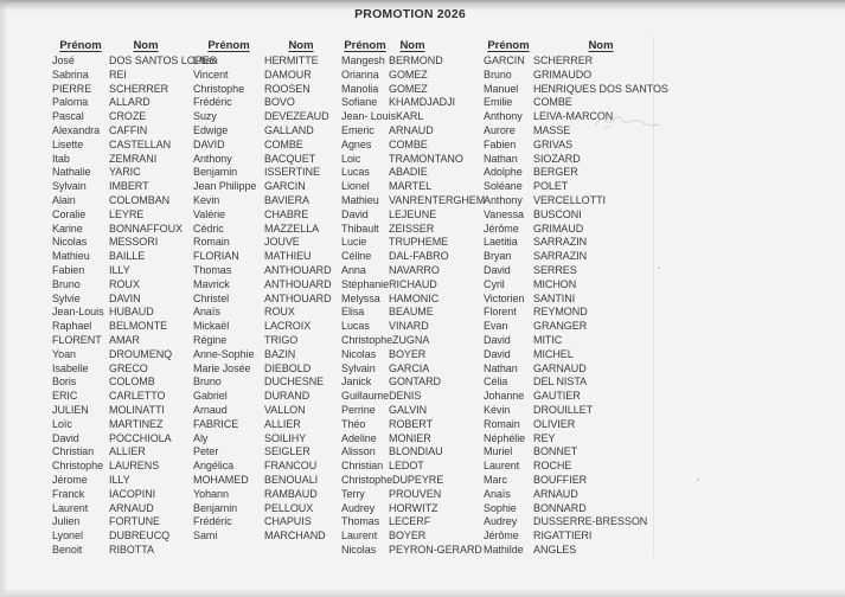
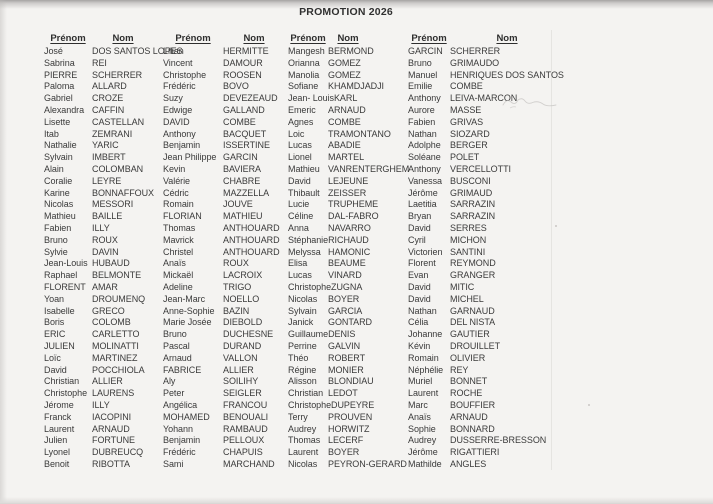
  PROMOTION 2026
  Prénom
  Nom
  José
  DOS SANTOS LOPES
  Sabrina
  REI
  PIERRE
  SCHERRER
  Paloma
  ALLARD
- Pascal
+ Gabriel
  CROZE
  Alexandra
  CAFFIN
  Lisette
  CASTELLAN
  Itab
  ZEMRANI
  Nathalie
  YARIC
  Sylvain
  IMBERT
  Alain
  COLOMBAN
  Coralie
  LEYRE
  Karine
  BONNAFFOUX
  Nicolas
  MESSORI
  Mathieu
  BAILLE
  Fabien
  ILLY
  Bruno
  ROUX
  Sylvie
  DAVIN
  Jean-Louis
  HUBAUD
  Raphael
  BELMONTE
  FLORENT
  AMAR
  Yoan
  DROUMENQ
  Isabelle
  GRECO
  Boris
  COLOMB
  ERIC
  CARLETTO
  JULIEN
  MOLINATTI
  Loïc
  MARTINEZ
  David
  POCCHIOLA
  Christian
  ALLIER
  Christophe
  LAURENS
  Jérome
  ILLY
  Franck
  IACOPINI
  Laurent
  ARNAUD
  Julien
  FORTUNE
  Lyonel
  DUBREUCQ
  Benoit
  RIBOTTA
  Prénom
  Nom
  Lilian
  HERMITTE
  Vincent
  DAMOUR
  Christophe
  ROOSEN
  Frédéric
  BOVO
  Suzy
  DEVEZEAUD
  Edwige
  GALLAND
  DAVID
  COMBE
  Anthony
  BACQUET
  Benjamin
  ISSERTINE
  Jean Philippe
  GARCIN
  Kevin
  BAVIERA
  Valérie
  CHABRE
  Cédric
  MAZZELLA
  Romain
  JOUVE
  FLORIAN
  MATHIEU
  Thomas
  ANTHOUARD
  Mavrick
  ANTHOUARD
  Christel
  ANTHOUARD
  Anaïs
  ROUX
  Mickaël
  LACROIX
- Régine
+ Adeline
  TRIGO
+ Jean-Marc
+ NOELLO
  Anne-Sophie
  BAZIN
  Marie Josée
  DIEBOLD
  Bruno
  DUCHESNE
- Gabriel
+ Pascal
  DURAND
  Arnaud
  VALLON
  FABRICE
  ALLIER
  Aly
  SOILIHY
  Peter
  SEIGLER
  Angélica
  FRANCOU
  MOHAMED
  BENOUALI
  Yohann
  RAMBAUD
  Benjamin
  PELLOUX
  Frédéric
  CHAPUIS
  Sami
  MARCHAND
  Prénom
  Nom
  Mangesh
  BERMOND
  Orianna
  GOMEZ
  Manolia
  GOMEZ
  Sofiane
  KHAMDJADJI
  Jean- Louis
  KARL
  Emeric
  ARNAUD
  Agnes
  COMBE
  Loic
  TRAMONTANO
  Lucas
  ABADIE
  Lionel
  MARTEL
  Mathieu
  VANRENTERGHEM
  David
  LEJEUNE
  Thibault
  ZEISSER
  Lucie
  TRUPHEME
  Céline
  DAL-FABRO
  Anna
  NAVARRO
  Stéphanie
  RICHAUD
  Melyssa
  HAMONIC
  Elisa
  BEAUME
  Lucas
  VINARD
  Christophe
  ZUGNA
  Nicolas
  BOYER
  Sylvain
  GARCIA
  Janick
  GONTARD
  Guillaume
  DENIS
  Perrine
  GALVIN
  Théo
  ROBERT
- Adeline
+ Régine
  MONIER
  Alisson
  BLONDIAU
  Christian
  LEDOT
  Christophe
  DUPEYRE
  Terry
  PROUVEN
  Audrey
  HORWITZ
  Thomas
  LECERF
  Laurent
  BOYER
  Nicolas
  PEYRON-GERARD
  Prénom
  Nom
  GARCIN
  SCHERRER
  Bruno
  GRIMAUDO
  Manuel
  HENRIQUES DOS SANTOS
  Emilie
  COMBE
  Anthony
  LEIVA-MARCON
  Aurore
  MASSE
  Fabien
  GRIVAS
  Nathan
  SIOZARD
  Adolphe
  BERGER
  Soléane
  POLET
  Anthony
  VERCELLOTTI
  Vanessa
  BUSCONI
  Jérôme
  GRIMAUD
  Laetitia
  SARRAZIN
  Bryan
  SARRAZIN
  David
  SERRES
  Cyril
  MICHON
  Victorien
  SANTINI
  Florent
  REYMOND
  Evan
  GRANGER
  David
  MITIC
  David
  MICHEL
  Nathan
  GARNAUD
  Célia
  DEL NISTA
  Johanne
  GAUTIER
  Kévin
  DROUILLET
  Romain
  OLIVIER
  Néphélie
  REY
  Muriel
  BONNET
  Laurent
  ROCHE
  Marc
  BOUFFIER
  Anaïs
  ARNAUD
  Sophie
  BONNARD
  Audrey
  DUSSERRE-BRESSON
  Jérôme
  RIGATTIERI
  Mathilde
  ANGLES
